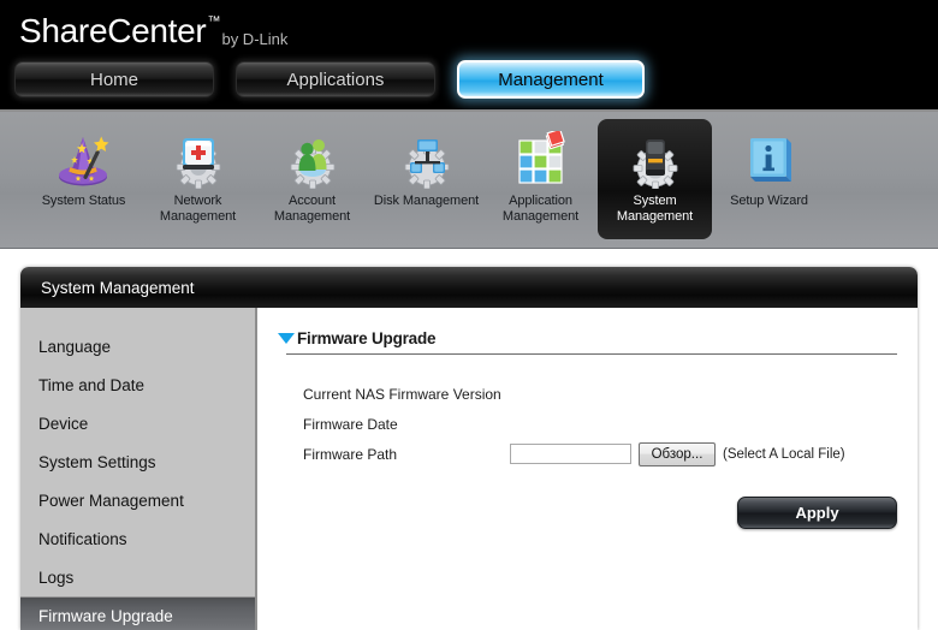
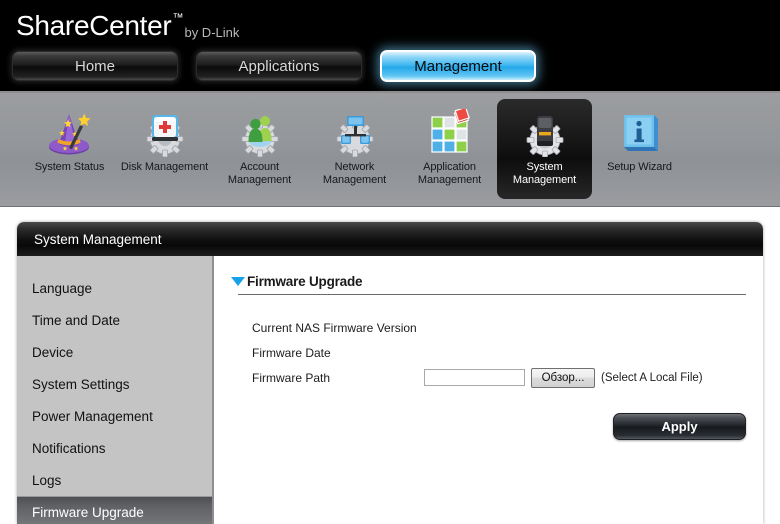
  ShareCenter
  ™
  by D-Link
  Home
  Applications
  Management
  System Status
- Network Management
+ Disk Management
  Account Management
- Disk Management
+ Network Management
  Application Management
  System Management
  Setup Wizard
  System Management
  Language
  Time and Date
  Device
  System Settings
  Power Management
  Notifications
  Logs
  Firmware Upgrade
  Firmware Upgrade
  Current NAS Firmware Version
  Firmware Date
  Firmware Path
  Обзор...
  (Select A Local File)
  Apply
